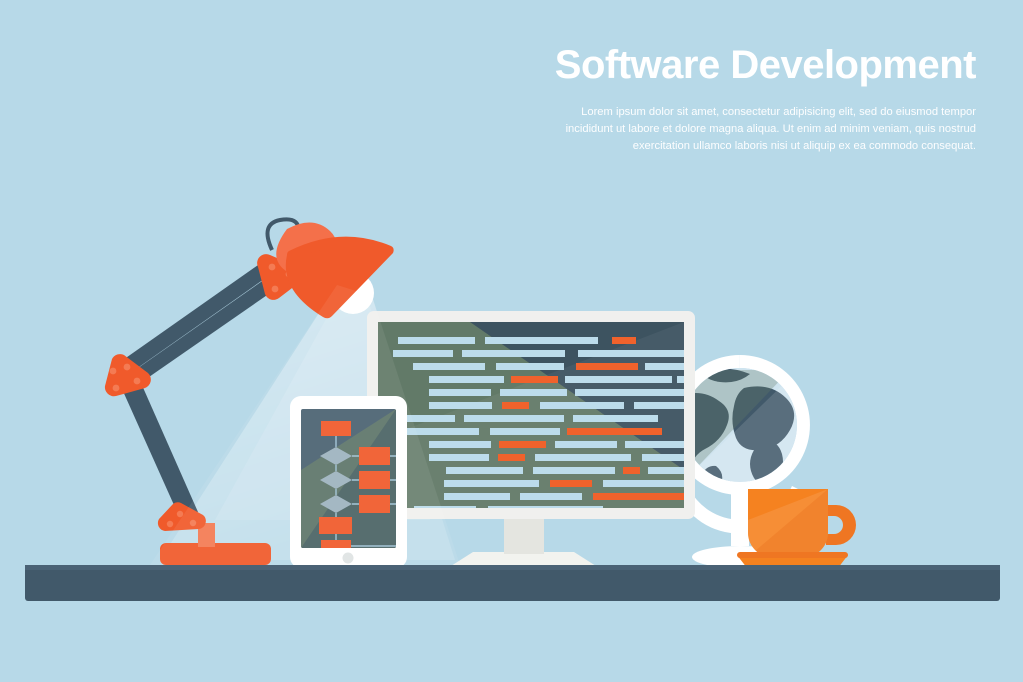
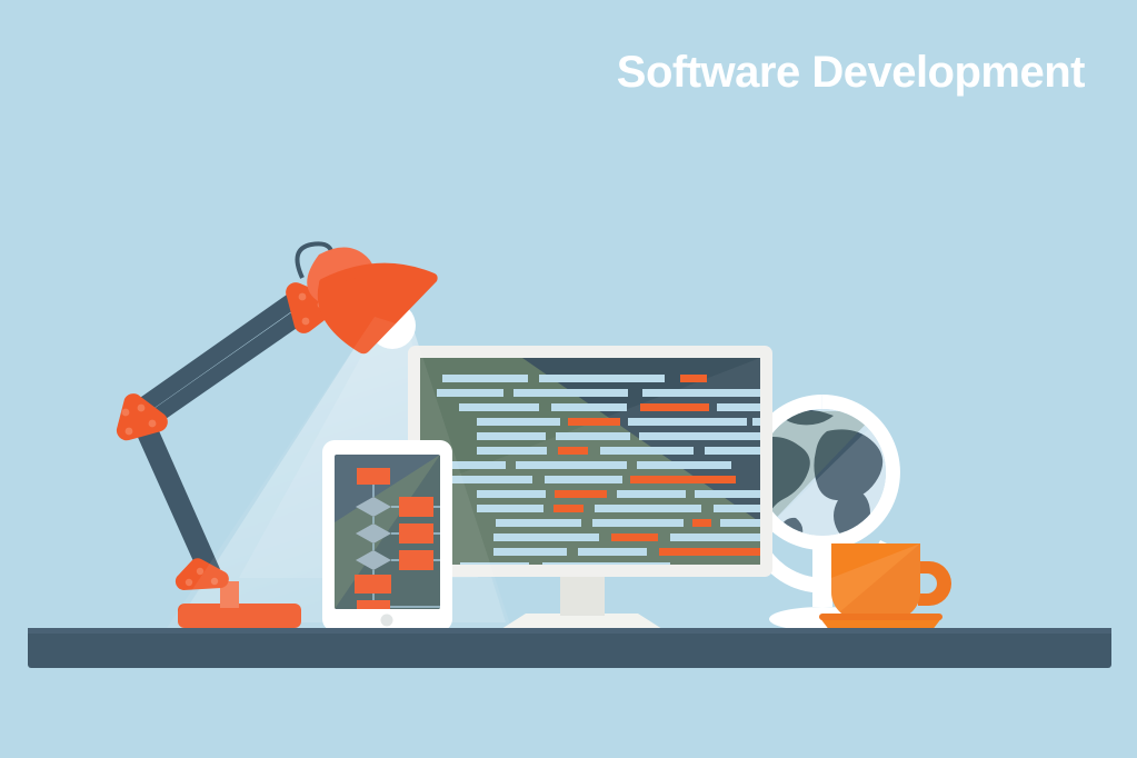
  Software Development
- Lorem ipsum dolor sit amet, consectetur adipisicing elit, sed do eiusmod tempor incididunt ut labore et dolore magna aliqua. Ut enim ad minim veniam, quis nostrud exercitation ullamco laboris nisi ut aliquip ex ea commodo consequat.
